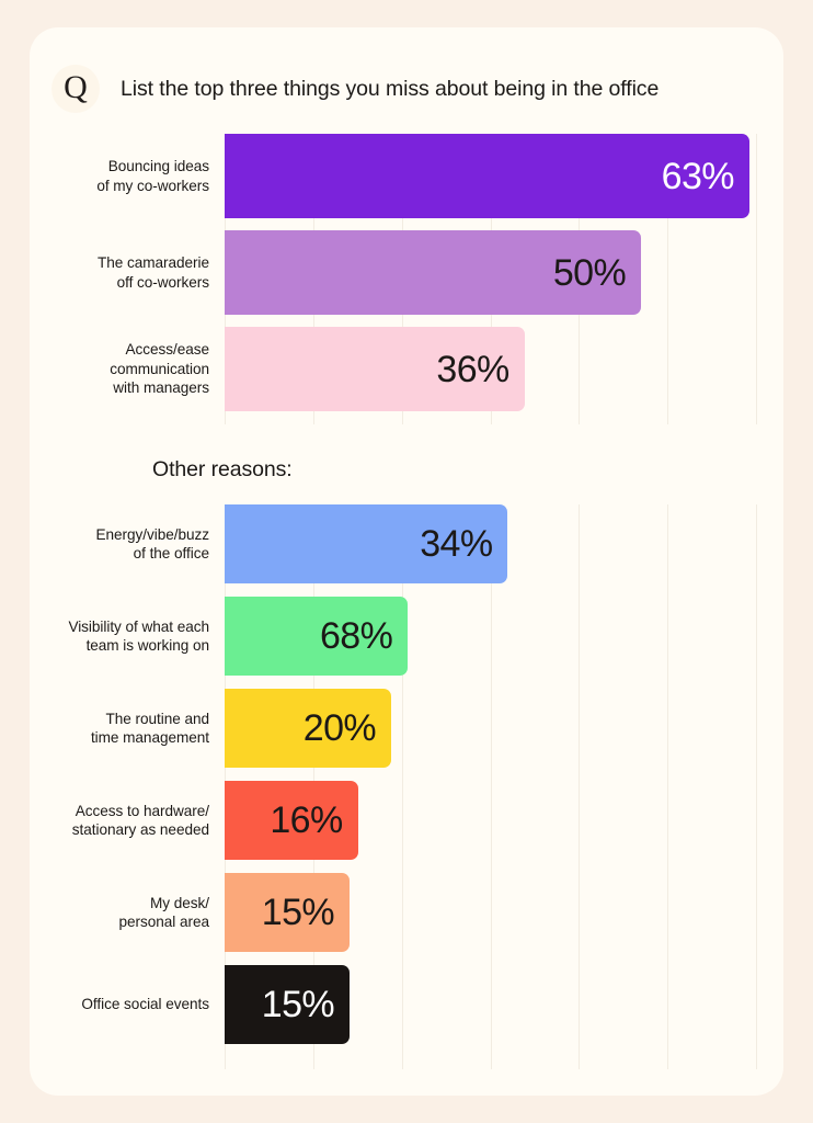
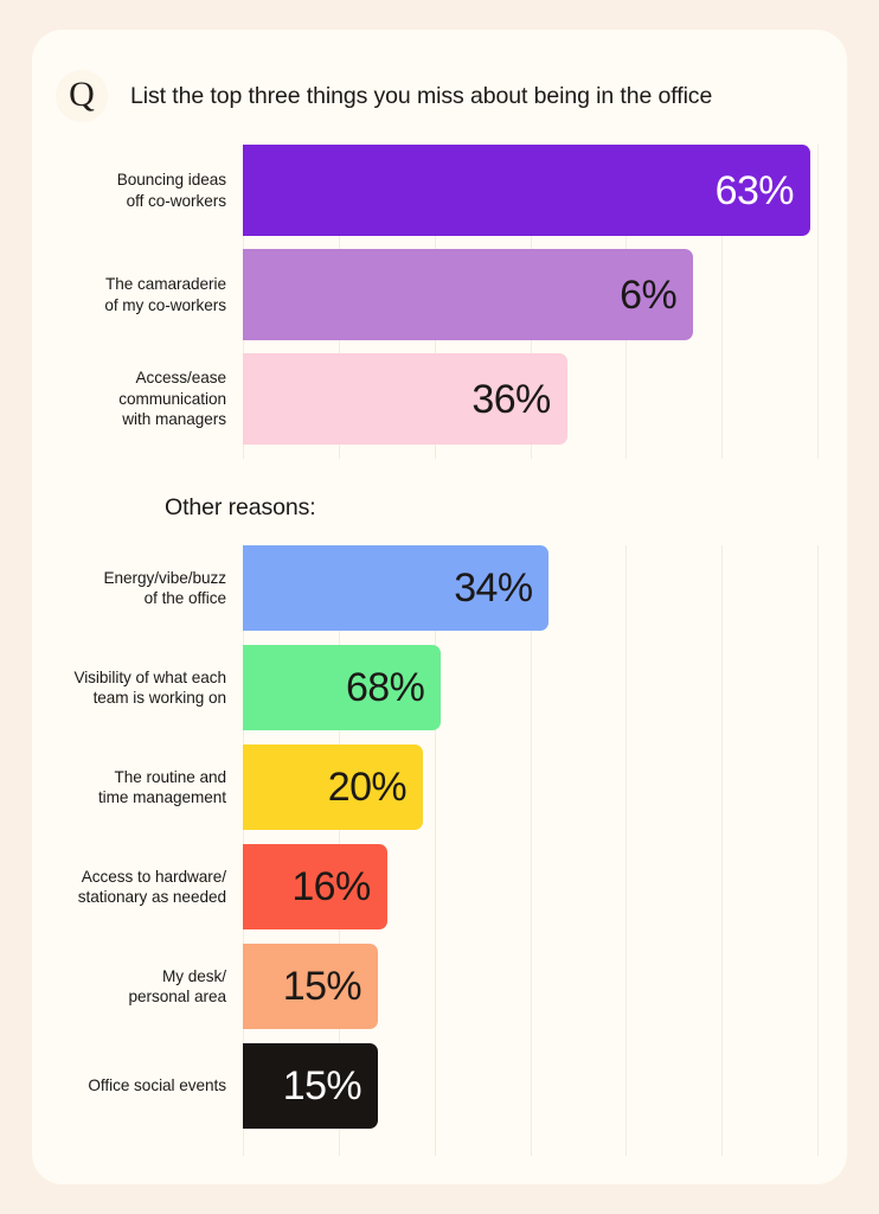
  Q
  List the top three things you miss about being in the office
  Bouncing ideas
- of my co-workers
+ off co-workers
  63%
  The camaraderie
- off co-workers
+ of my co-workers
- 50%
+ 6%
  Access/ease
  communication
  with managers
  36%
  Other reasons:
  Energy/vibe/buzz
  of the office
  34%
  Visibility of what each
  team is working on
  68%
  The routine and
  time management
  20%
  Access to hardware/
  stationary as needed
  16%
  My desk/
  personal area
  15%
  Office social events
  15%
